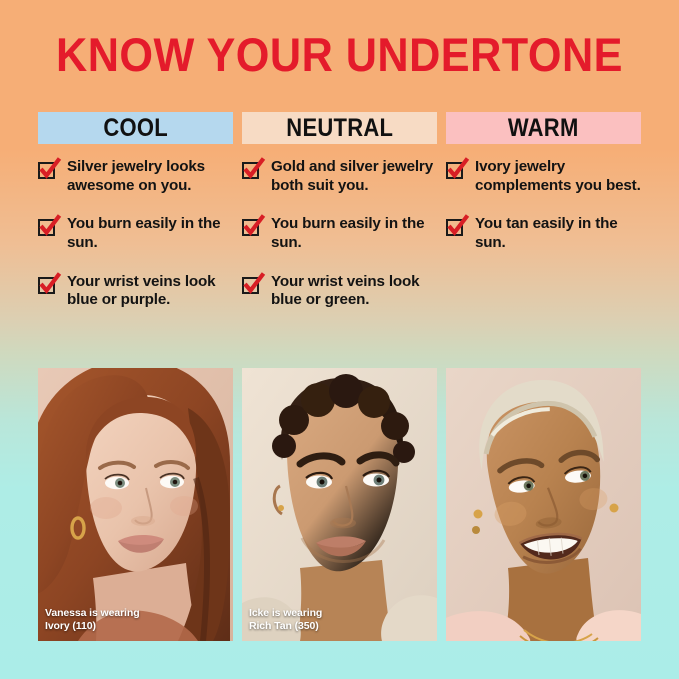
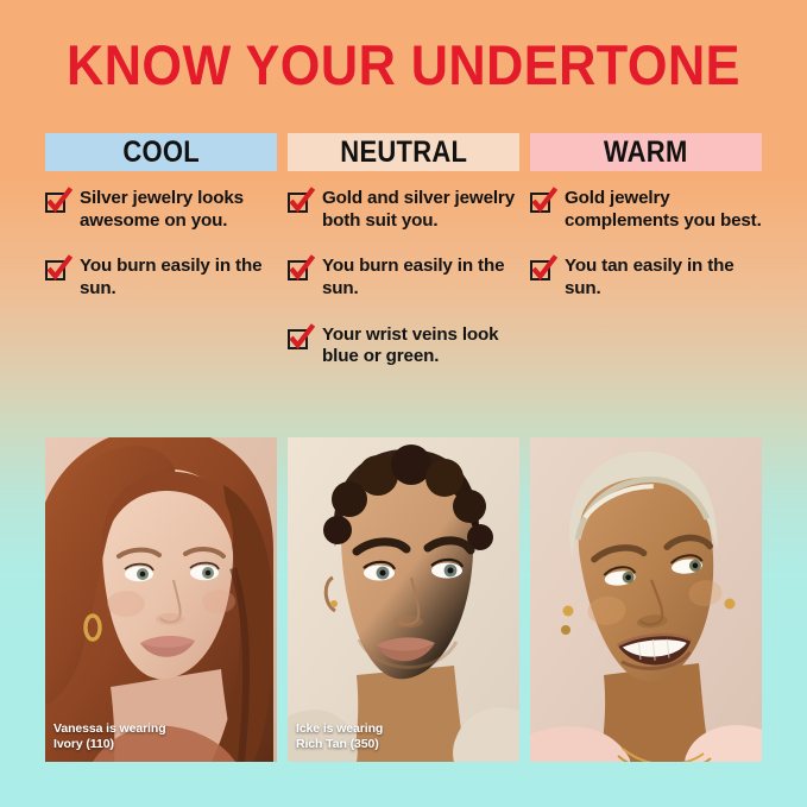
  KNOW YOUR UNDERTONE
  COOL
  Silver jewelry looks awesome on you.
  You burn easily in the sun.
- Your wrist veins look blue or purple.
  NEUTRAL
  Gold and silver jewelry both suit you.
  You burn easily in the sun.
  Your wrist veins look blue or green.
  WARM
- Ivory jewelry complements you best.
+ Gold jewelry complements you best.
  You tan easily in the sun.
  Vanessa is wearing
  Ivory (110)
  Icke is wearing
  Rich Tan (350)
